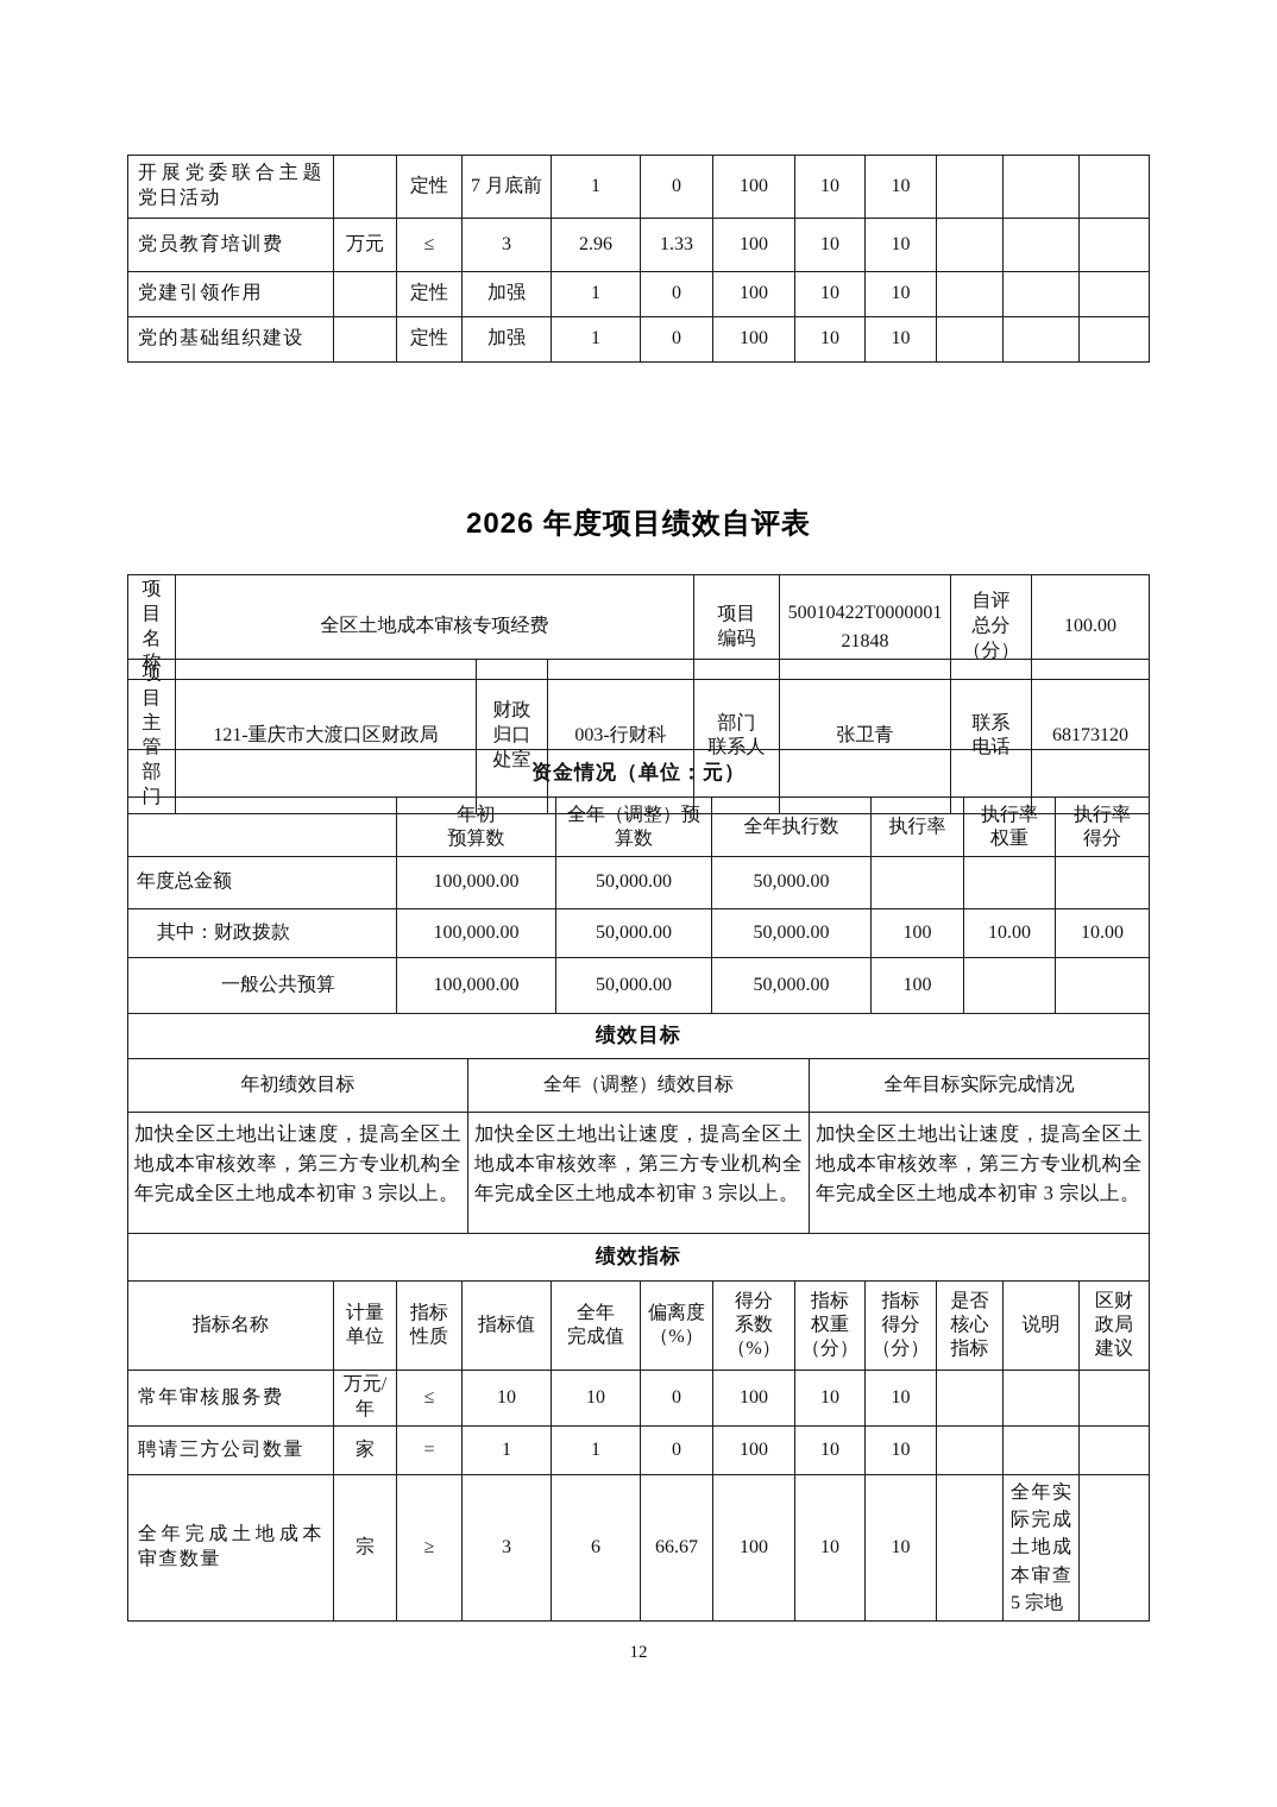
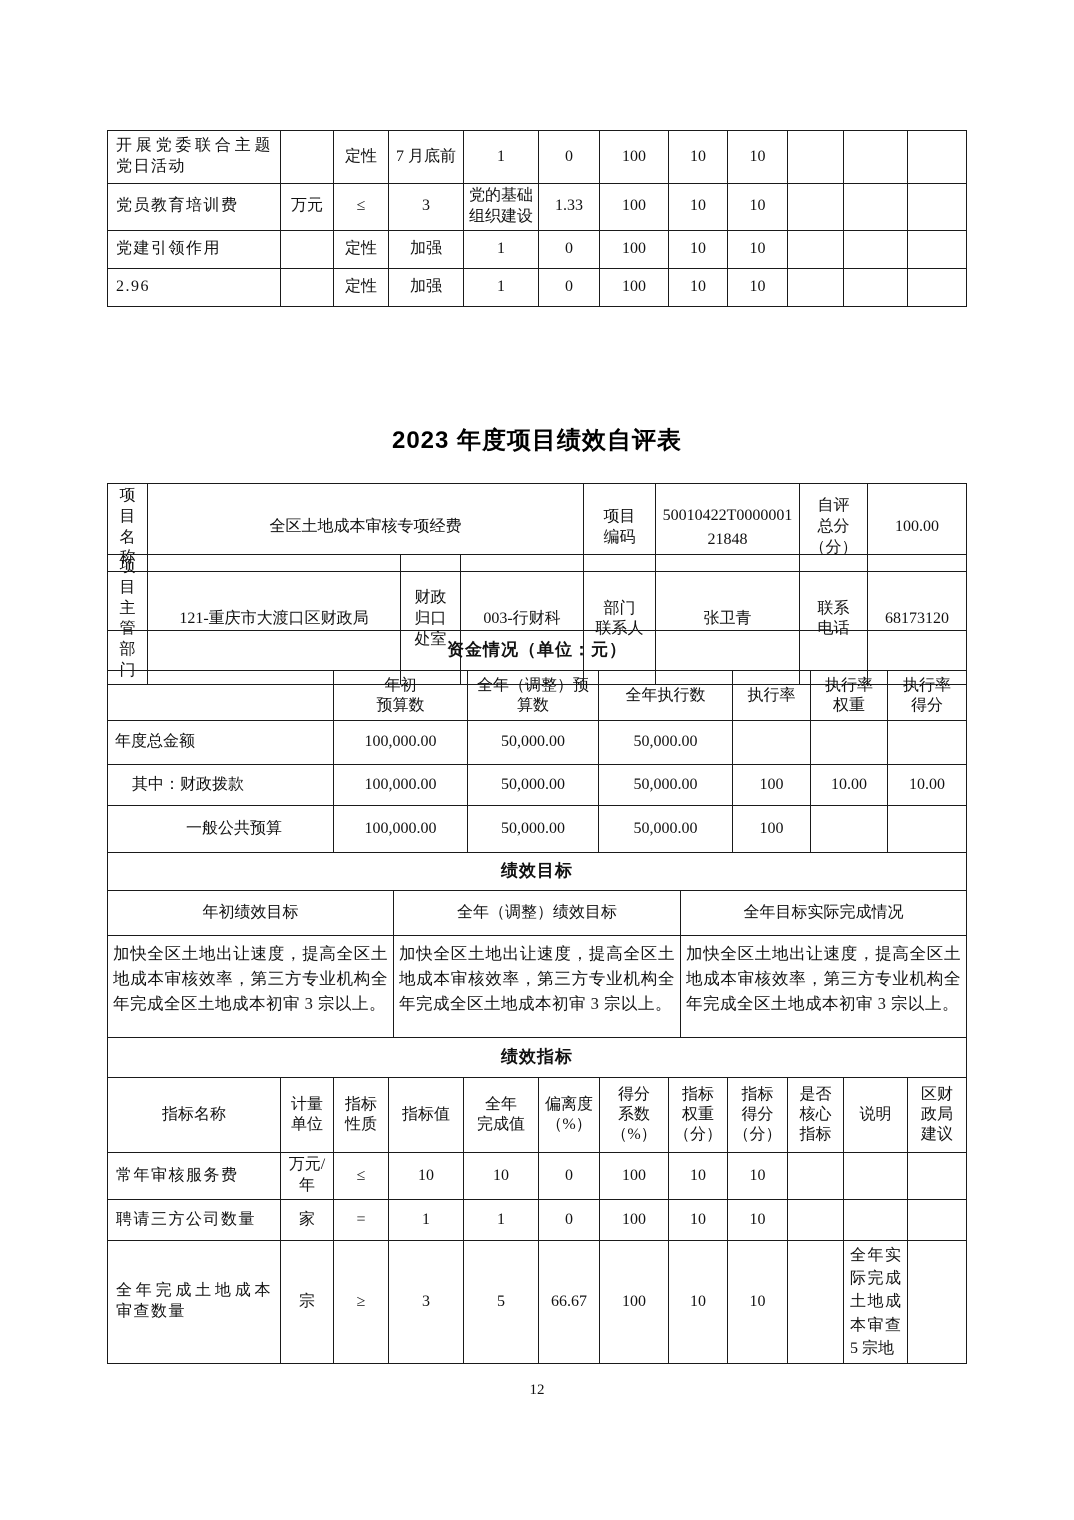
  开展党委联合主题党日活动		定性	7 月底前	1	0	100	10	10
- 党员教育培训费	万元	≤	3	2.96	1.33	100	10	10
+ 党员教育培训费	万元	≤	3	党的基础组织建设	1.33	100	10	10
  党建引领作用		定性	加强	1	0	100	10	10
- 党的基础组织建设		定性	加强	1	0	100	10	10
+ 2.96		定性	加强	1	0	100	10	10
- 2026 年度项目绩效自评表
+ 2023 年度项目绩效自评表
  项目 名称	全区土地成本审核专项经费	项目 编码	50010422T000000121848	自评 总分 （分）	100.00
  项目 主管 部门	121-重庆市大渡口区财政局	财政 归口 处室	003-行财科	部门 联系人	张卫青	联系 电话	68173120
  资金情况（单位：元）
  	年初 预算数	全年（调整）预算数	全年执行数	执行率	执行率 权重	执行率 得分
  年度总金额	100,000.00	50,000.00	50,000.00
  其中：财政拨款	100,000.00	50,000.00	50,000.00	100	10.00	10.00
  一般公共预算	100,000.00	50,000.00	50,000.00	100
  绩效目标
  年初绩效目标	全年（调整）绩效目标	全年目标实际完成情况
  加快全区土地出让速度，提高全区土地成本审核效率，第三方专业机构全年完成全区土地成本初审 3 宗以上。	加快全区土地出让速度，提高全区土地成本审核效率，第三方专业机构全年完成全区土地成本初审 3 宗以上。	加快全区土地出让速度，提高全区土地成本审核效率，第三方专业机构全年完成全区土地成本初审 3 宗以上。
  绩效指标
  指标名称	计量 单位	指标 性质	指标值	全年 完成值	偏离度 （%）	得分 系数 （%）	指标 权重 （分）	指标 得分 （分）	是否 核心 指标	说明	区财 政局 建议
  常年审核服务费	万元/ 年	≤	10	10	0	100	10	10
  聘请三方公司数量	家	=	1	1	0	100	10	10
- 全年完成土地成本审查数量	宗	≥	3	6	66.67	100	10	10		全年实际完成土地成本审查 5 宗地
+ 全年完成土地成本审查数量	宗	≥	3	5	66.67	100	10	10		全年实际完成土地成本审查 5 宗地
  12
